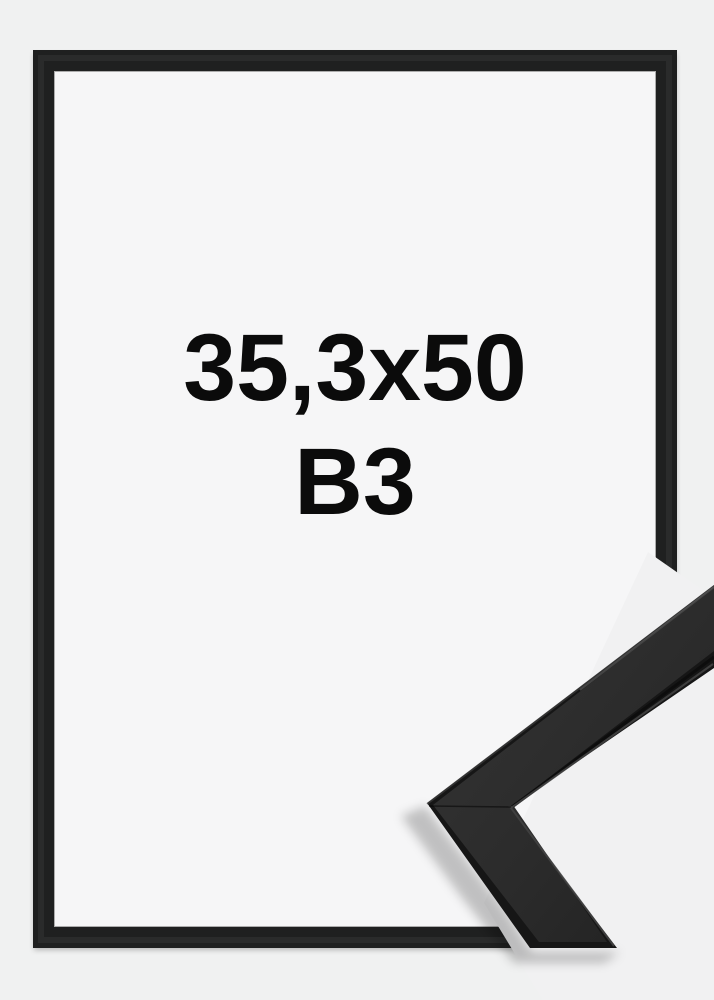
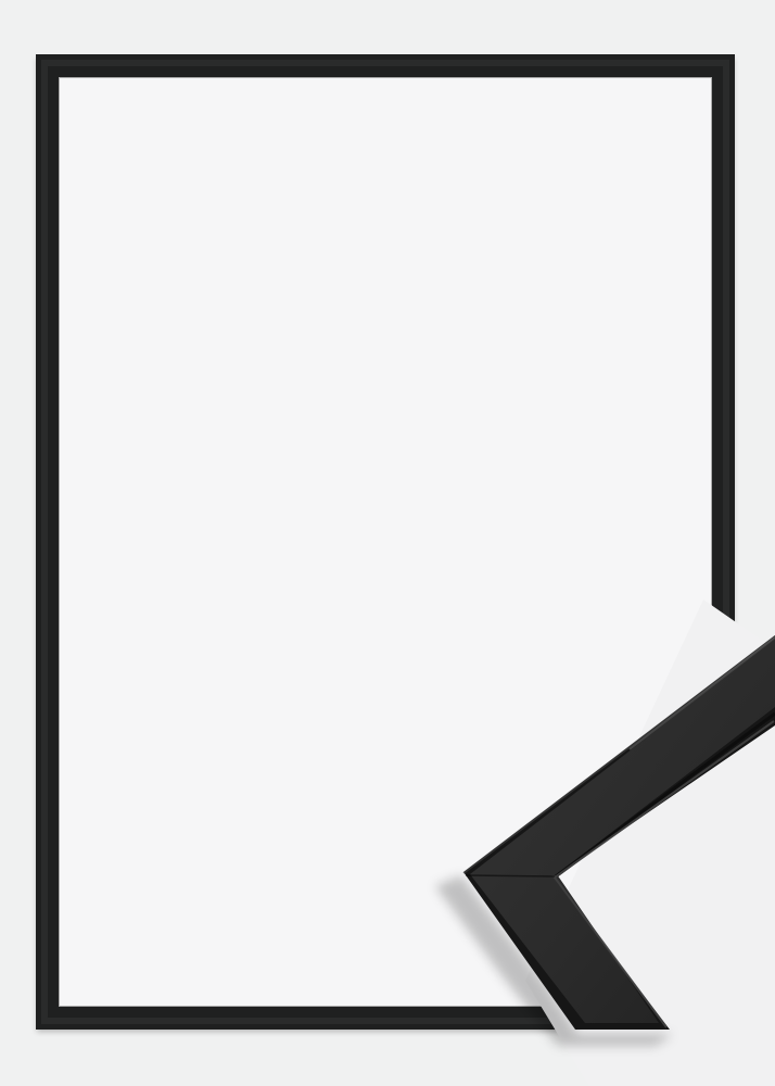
- 35,3x50
- B3
